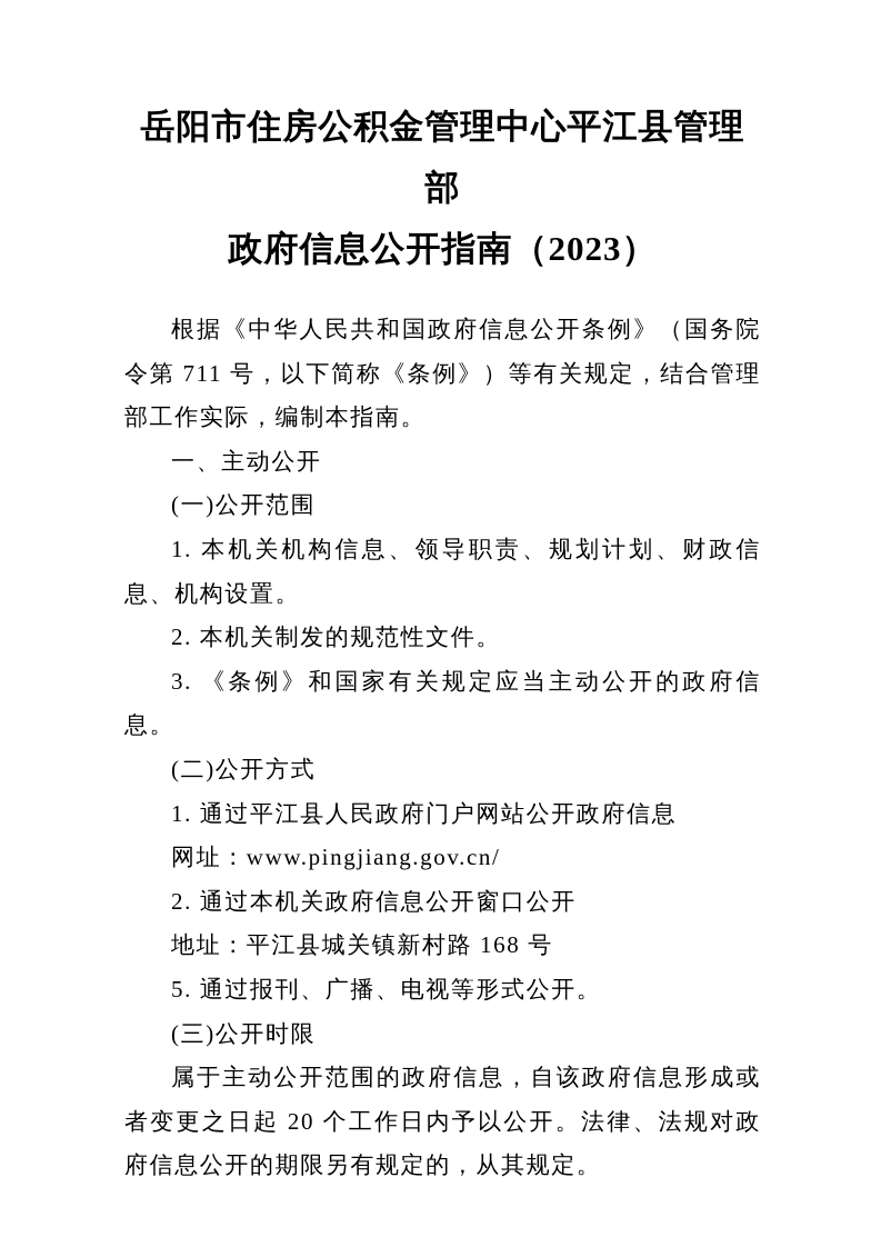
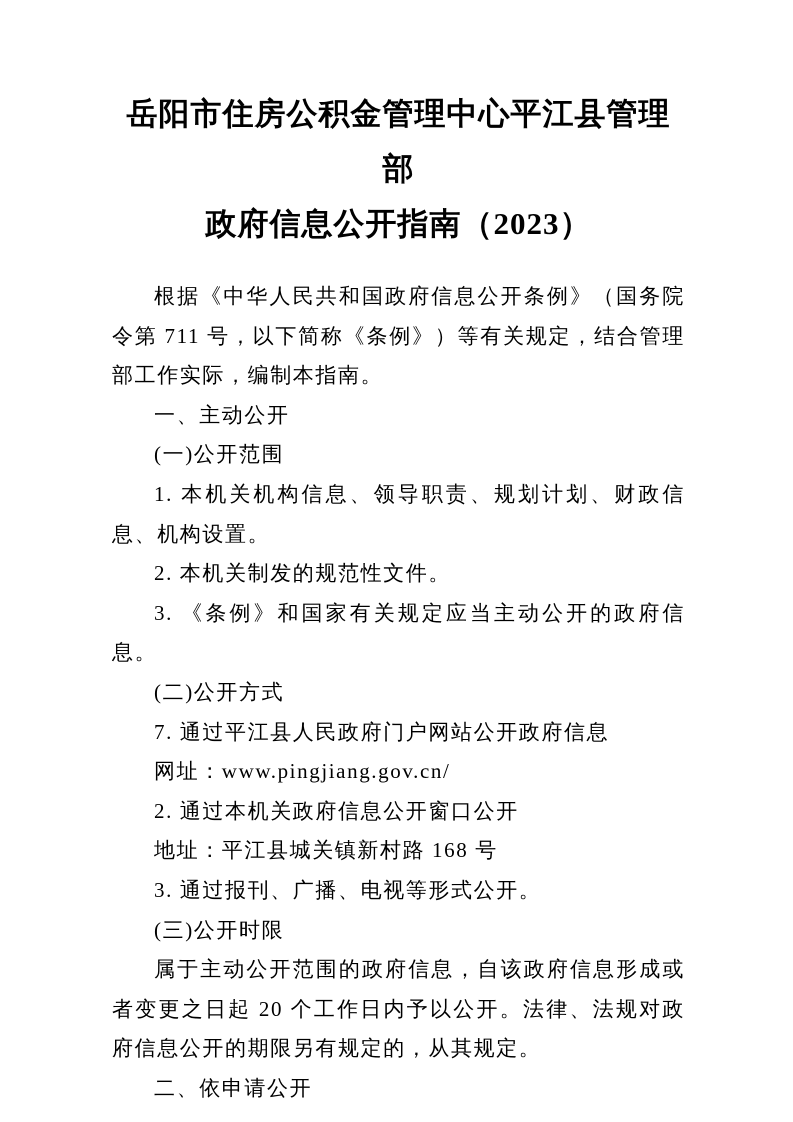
  岳阳市住房公积金管理中心平江县管理部
  政府信息公开指南（2023）
  根据《中华人民共和国政府信息公开条例》（国务院令第 711 号，以下简称《条例》）等有关规定，结合管理部工作实际，编制本指南。
  一、主动公开
  (一)公开范围
  1. 本机关机构信息、领导职责、规划计划、财政信息、机构设置。
  2. 本机关制发的规范性文件。
  3. 《条例》和国家有关规定应当主动公开的政府信息。
  (二)公开方式
- 1. 通过平江县人民政府门户网站公开政府信息
+ 7. 通过平江县人民政府门户网站公开政府信息
  网址：www.pingjiang.gov.cn/
  2. 通过本机关政府信息公开窗口公开
  地址：平江县城关镇新村路 168 号
- 5. 通过报刊、广播、电视等形式公开。
+ 3. 通过报刊、广播、电视等形式公开。
  (三)公开时限
  属于主动公开范围的政府信息，自该政府信息形成或者变更之日起 20 个工作日内予以公开。法律、法规对政府信息公开的期限另有规定的，从其规定。
+ 二、依申请公开
